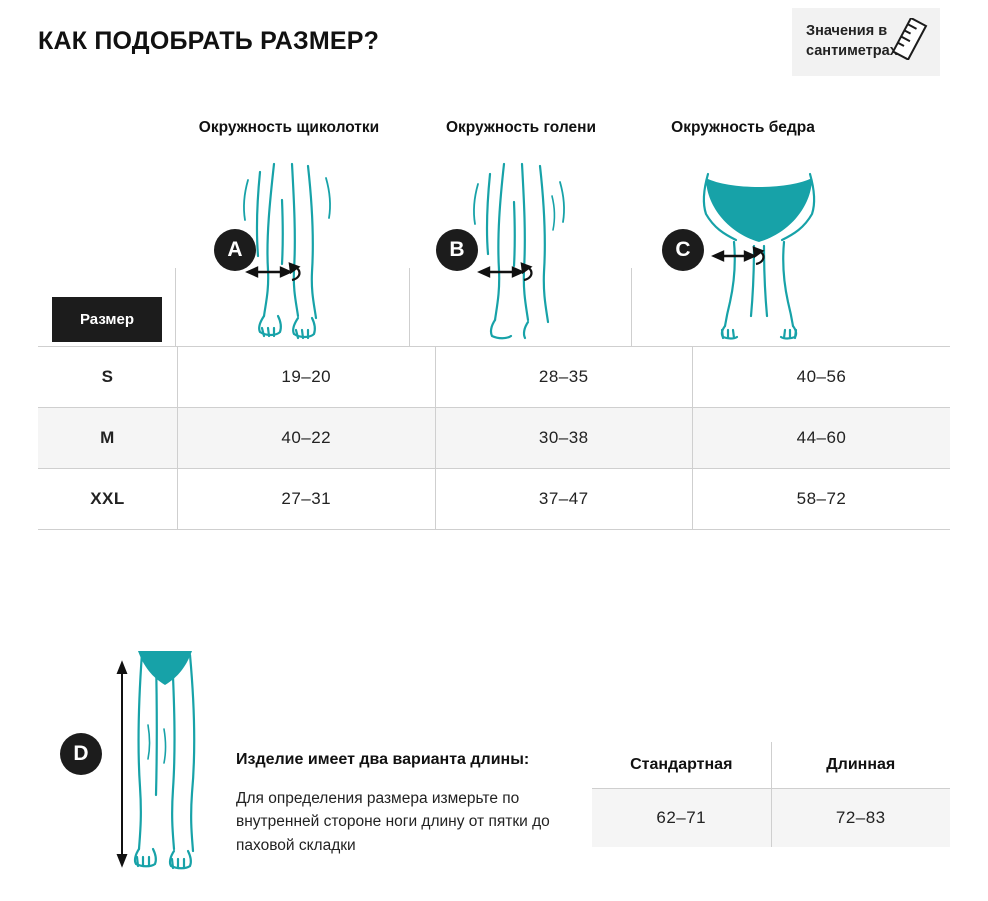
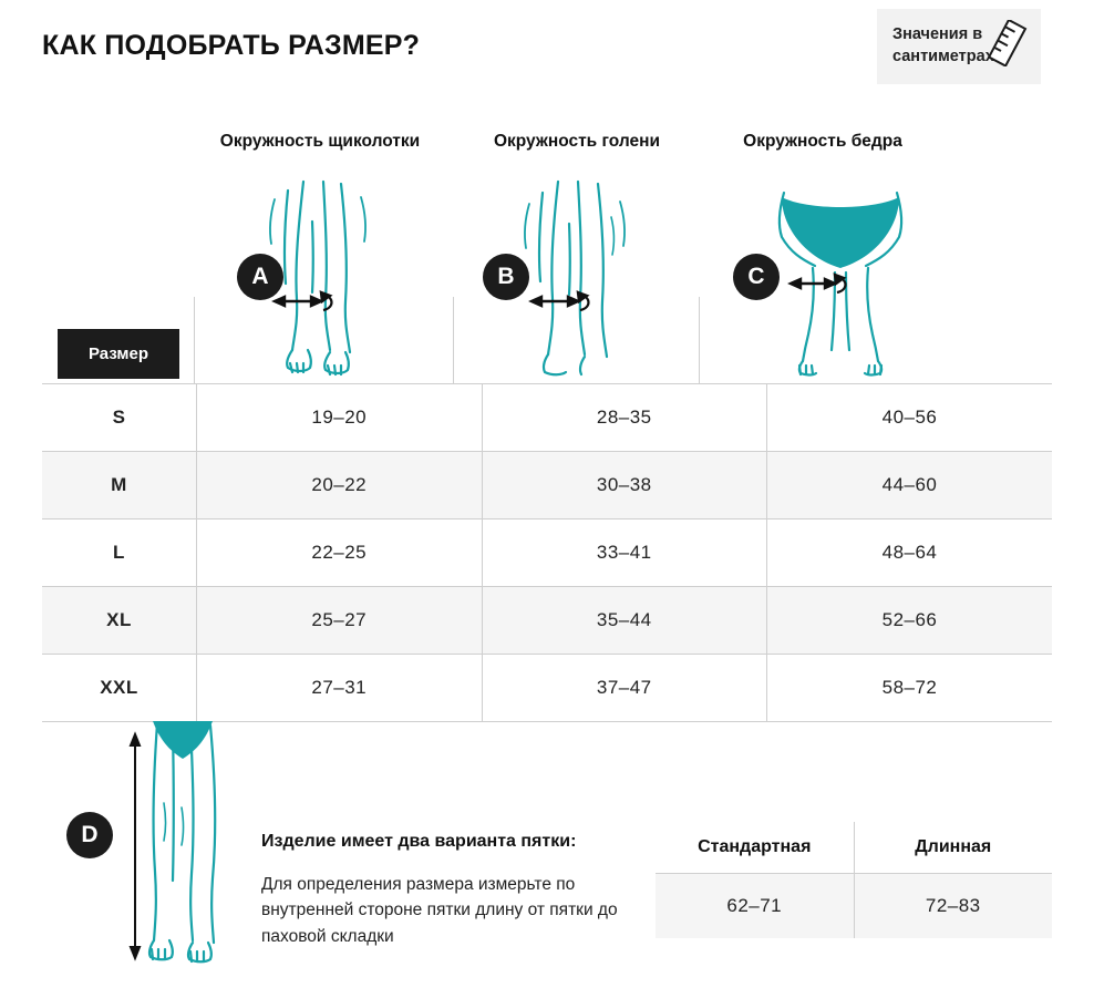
  КАК ПОДОБРАТЬ РАЗМЕР?
  Значения в сантиметра
  Окружность щиколотки
  Окружность голени
  Окружность бедра
  A
  B
  C
  D
  Размер
  S	19–20	28–35	40–56
- M	40–22	30–38	44–60
+ M	20–22	30–38	44–60
+ L	22–25	33–41	48–64
+ XL	25–27	35–44	52–66
  XXL	27–31	37–47	58–72
- Изделие имеет два варианта длины:
+ Изделие имеет два варианта пятки:
- Для определения размера измерьте по внутренней стороне ноги длину от пятки до паховой складки
+ Для определения размера измерьте по внутренней стороне пятки длину от пятки до паховой складки
  Стандартная	Длинная
  62–71	72–83
